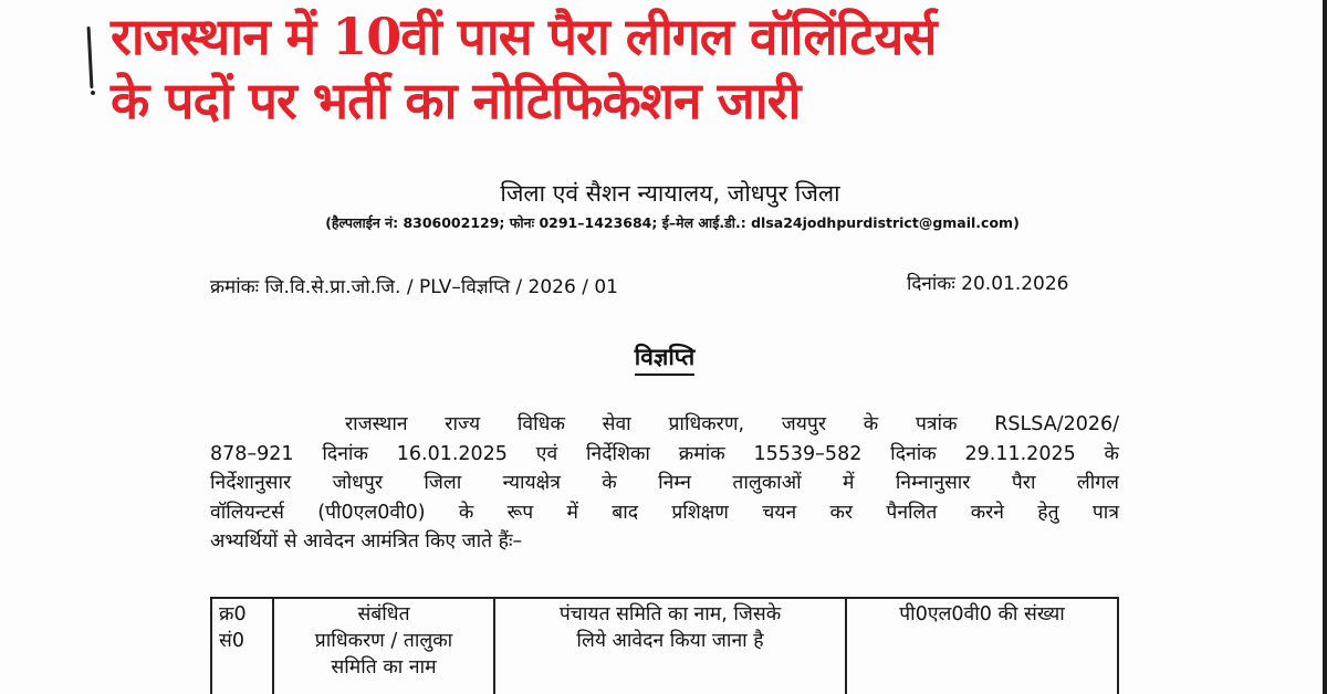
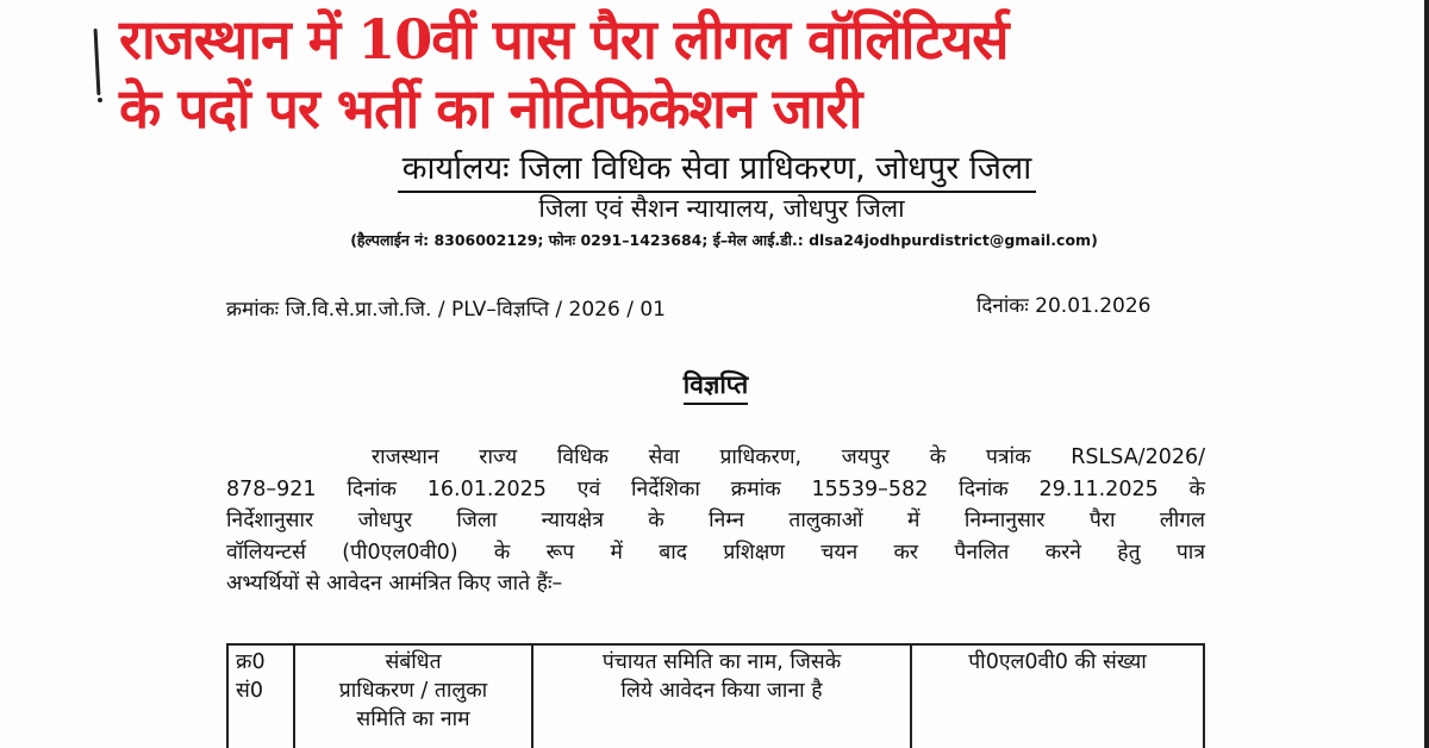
  राजस्थान में 10वीं पास पैरा लीगल वॉलिंटियर्स
  के पदों पर भर्ती का नोटिफिकेशन जारी
+ कार्यालयः जिला विधिक सेवा प्राधिकरण, जोधपुर जिला
  जिला एवं सैशन न्यायालय, जोधपुर जिला
  (हैल्पलाईन नं: 8306002129; फोनः 0291–1423684; ई–मेल आई.डी.: dlsa24jodhpurdistrict@gmail.com)
  क्रमांकः जि.वि.से.प्रा.जो.जि. / PLV–विज्ञप्ति / 2026 / 01
  दिनांकः 20.01.2026
  विज्ञप्ति
  राजस्थान राज्य विधिक सेवा प्राधिकरण, जयपुर के पत्रांक RSLSA/2026/
  878–921 दिनांक 16.01.2025 एवं निर्देशिका क्रमांक 15539–582 दिनांक 29.11.2025 के
  निर्देशानुसार जोधपुर जिला न्यायक्षेत्र के निम्न तालुकाओं में निम्नानुसार पैरा लीगल
  वॉलियन्टर्स (पी0एल0वी0) के रूप में बाद प्रशिक्षण चयन कर पैनलित करने हेतु पात्र
  अभ्यर्थियों से आवेदन आमंत्रित किए जाते हैंः–
  क्र0
  सं0
  संबंधित
  प्राधिकरण / तालुका
  समिति का नाम
  पंचायत समिति का नाम, जिसके
  लिये आवेदन किया जाना है
  पी0एल0वी0 की संख्या
